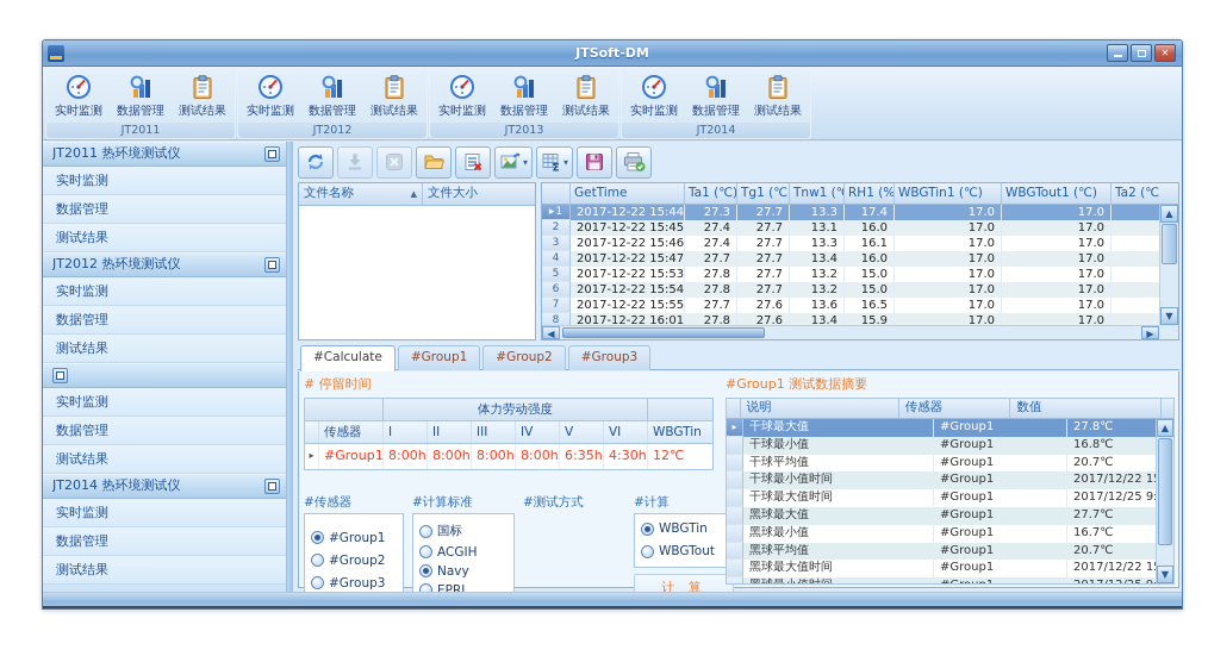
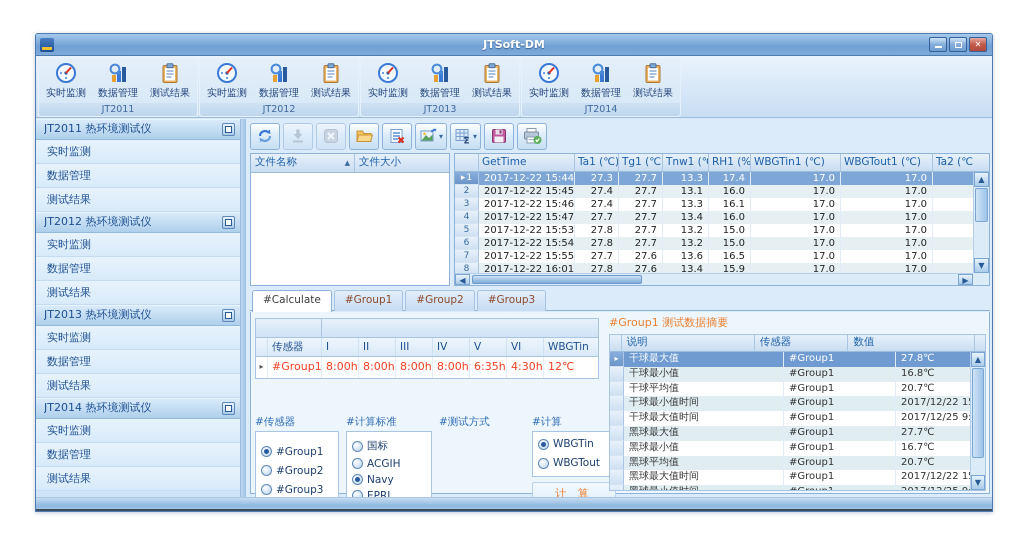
  JTSoft-DM
  ✕
  实时监测
  数据管理
  测试结果
  JT2011
  实时监测
  数据管理
  测试结果
  JT2012
  实时监测
  数据管理
  测试结果
  JT2013
  实时监测
  数据管理
  测试结果
  JT2014
  JT2011 热环境测试仪
  实时监测
  数据管理
  测试结果
  JT2012 热环境测试仪
  实时监测
  数据管理
  测试结果
+ JT2013 热环境测试仪
  实时监测
  数据管理
  测试结果
  JT2014 热环境测试仪
  实时监测
  数据管理
  测试结果
  ▾
  Σ
  ▾
  文件名称
  ▲
  文件大小
  GetTime
  Ta1 (℃)
  Tg1 (℃
  Tnw1 (℃
  RH1 (%
  WBGTin1 (℃)
  WBGTout1 (℃)
  Ta2 (℃
  1
  2017-12-22 15:44
  27.3
  27.7
  13.3
  17.4
  17.0
  17.0
  2
  2017-12-22 15:45
  27.4
  27.7
  13.1
  16.0
  17.0
  17.0
  3
  2017-12-22 15:46
  27.4
  27.7
  13.3
  16.1
  17.0
  17.0
  4
  2017-12-22 15:47
  27.7
  27.7
  13.4
  16.0
  17.0
  17.0
  5
  2017-12-22 15:53
  27.8
  27.7
  13.2
  15.0
  17.0
  17.0
  6
  2017-12-22 15:54
  27.8
  27.7
  13.2
  15.0
  17.0
  17.0
  7
  2017-12-22 15:55
  27.7
  27.6
  13.6
  16.5
  17.0
  17.0
  8
  2017-12-22 16:01
  27.8
  27.6
  13.4
  15.9
  17.0
  17.0
  ▲
  ▼
  ◀
  ▶
  #Calculate
  #Group1
  #Group2
  #Group3
- # 停留时间
- 体力劳动强度
  传感器
  I
  II
  III
  IV
  V
  VI
  WBGTin
  ▸
  #Group1
  8:00h
  8:00h
  8:00h
  8:00h
  6:35h
  4:30h
  12℃
  #传感器
  #Group1
  #Group2
  #Group3
  #计算标准
  国标
  ACGIH
  Navy
  EPRI
  #测试方式
  #计算
  WBGTin
  WBGTout
  计 算
  #Group1 测试数据摘要
  说明
  传感器
  数值
  干球最大值
  #Group1
  27.8℃
  干球最小值
  #Group1
  16.8℃
  干球平均值
  #Group1
  20.7℃
  干球最小值时间
  #Group1
  干球最大值时间
  #Group1
  黑球最大值
  #Group1
  27.7℃
  黑球最小值
  #Group1
  16.7℃
  黑球平均值
  #Group1
  20.7℃
  黑球最大值时间
  #Group1
  ▲
  ▼
